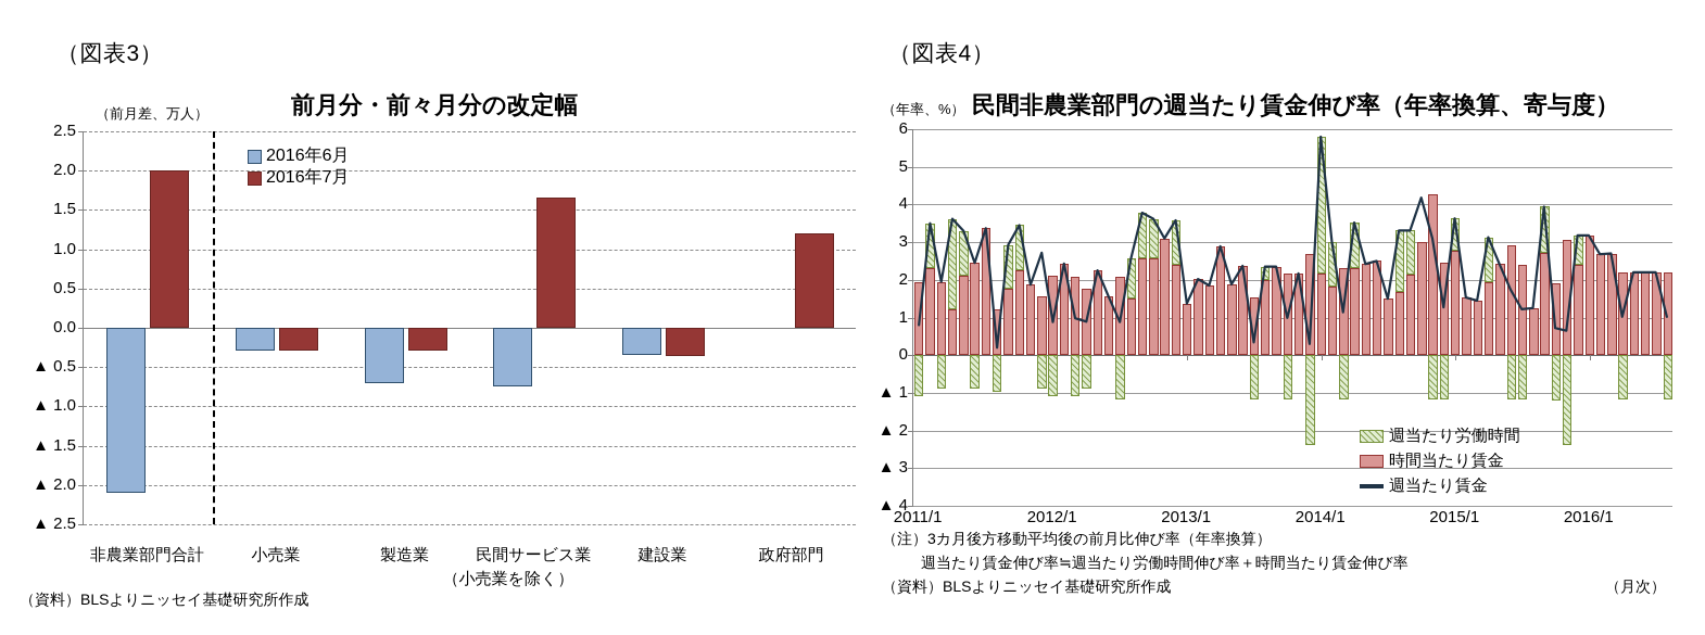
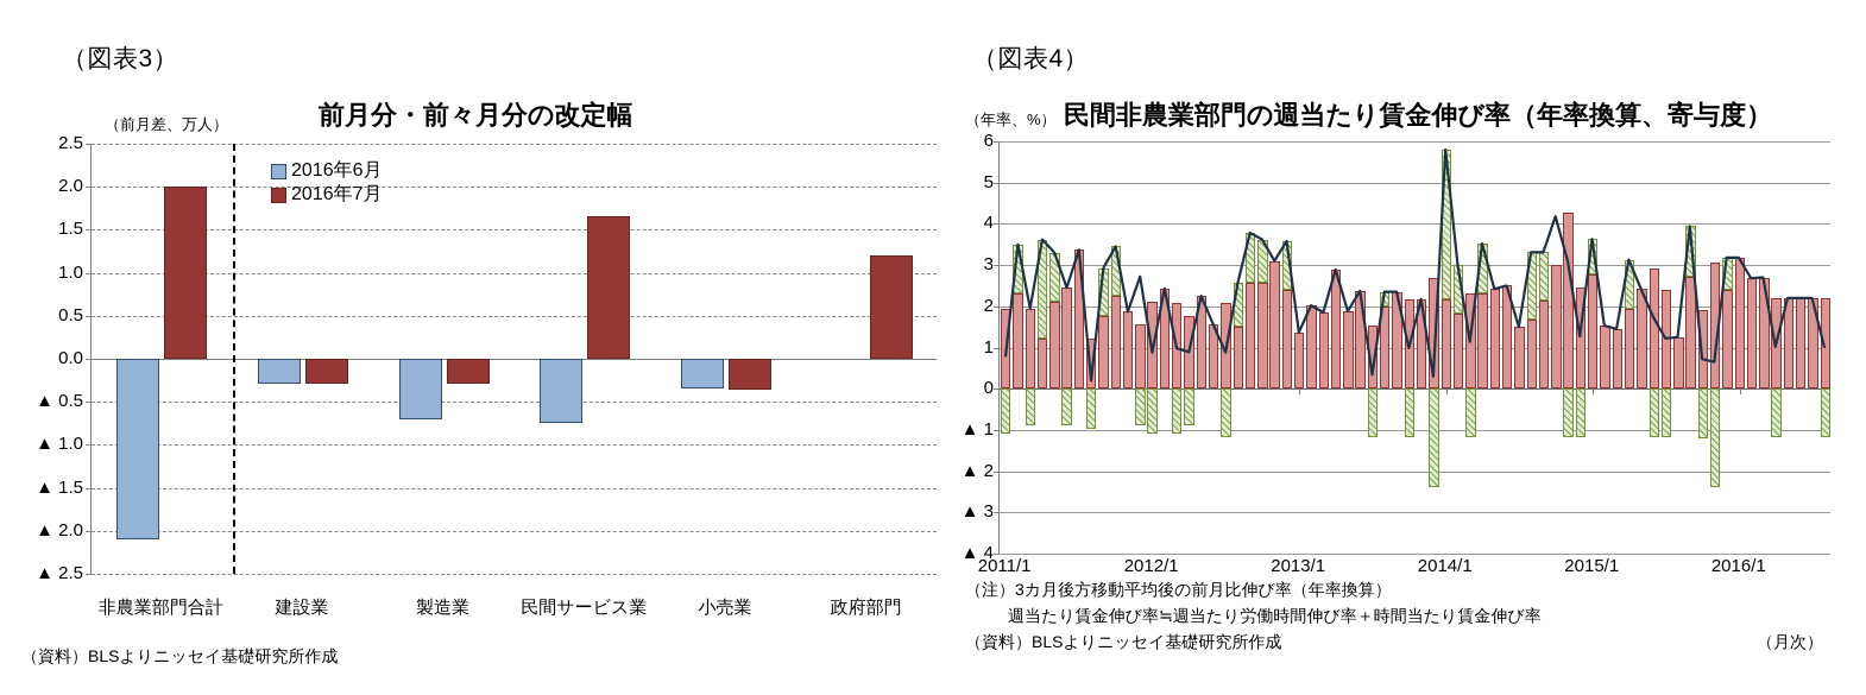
  （図表3）
  （前月差、万人）
  前月分・前々月分の改定幅
  2.5
  2.0
  1.5
  1.0
  0.5
  0.0
  ▲ 0.5
  ▲ 1.0
  ▲ 1.5
  ▲ 2.0
  ▲ 2.5
  2016年6月
  2016年7月
  非農業部門合計
- 小売業
+ 建設業
  製造業
  民間サービス業
- 建設業
+ 小売業
  政府部門
- （小売業を除く）
  （資料）BLSよりニッセイ基礎研究所作成
  （図表4）
  （年率、%）
  民間非農業部門の週当たり賃金伸び率（年率換算、寄与度）
  6
  5
  4
  3
  2
  1
  0
  ▲ 1
  ▲ 2
  ▲ 3
  ▲ 4
  2011/1
  2012/1
  2013/1
  2014/1
  2015/1
  2016/1
- 週当たり労働時間
- 時間当たり賃金
- 週当たり賃金
  （注）3カ月後方移動平均後の前月比伸び率（年率換算）
  週当たり賃金伸び率≒週当たり労働時間伸び率＋時間当たり賃金伸び率
  （資料）BLSよりニッセイ基礎研究所作成
  （月次）
